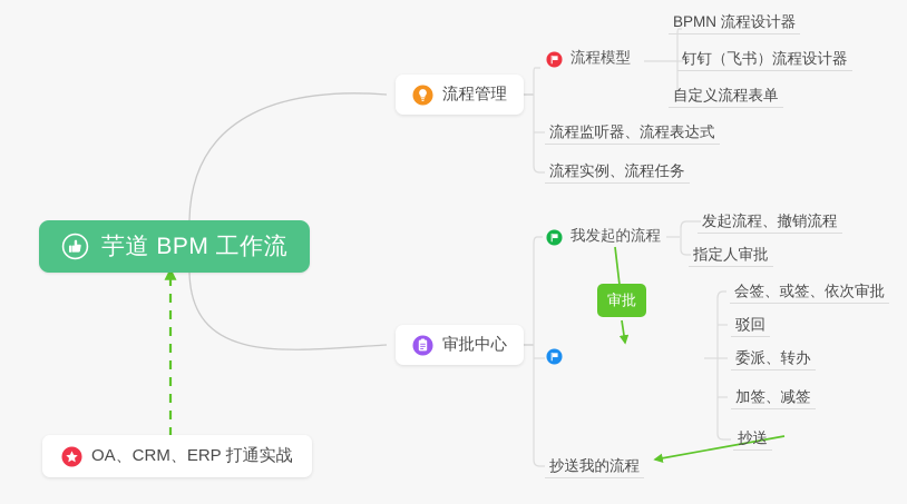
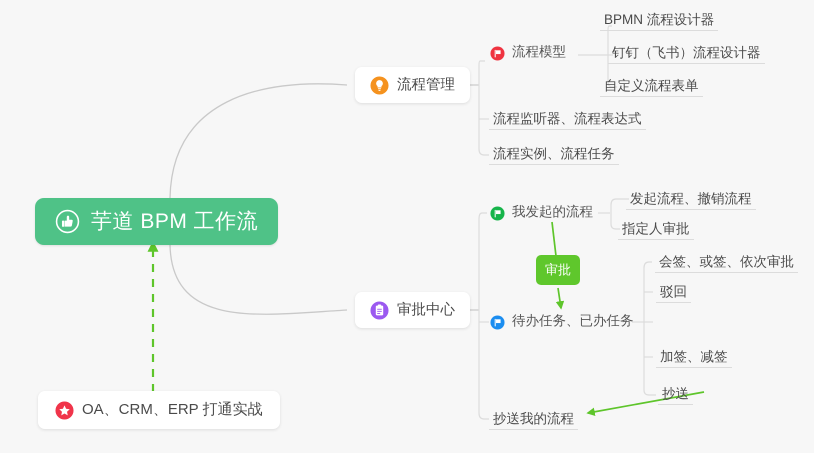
  芋道 BPM 工作流
  流程管理
  流程模型
  BPMN 流程设计器
  钉钉（飞书）流程设计器
  自定义流程表单
  流程监听器、流程表达式
  流程实例、流程任务
  审批中心
  我发起的流程
  发起流程、撤销流程
  指定人审批
  审批
+ 待办任务、已办任务
  会签、或签、依次审批
  驳回
- 委派、转办
  加签、减签
  抄送
  抄送我的流程
  OA、CRM、ERP 打通实战
